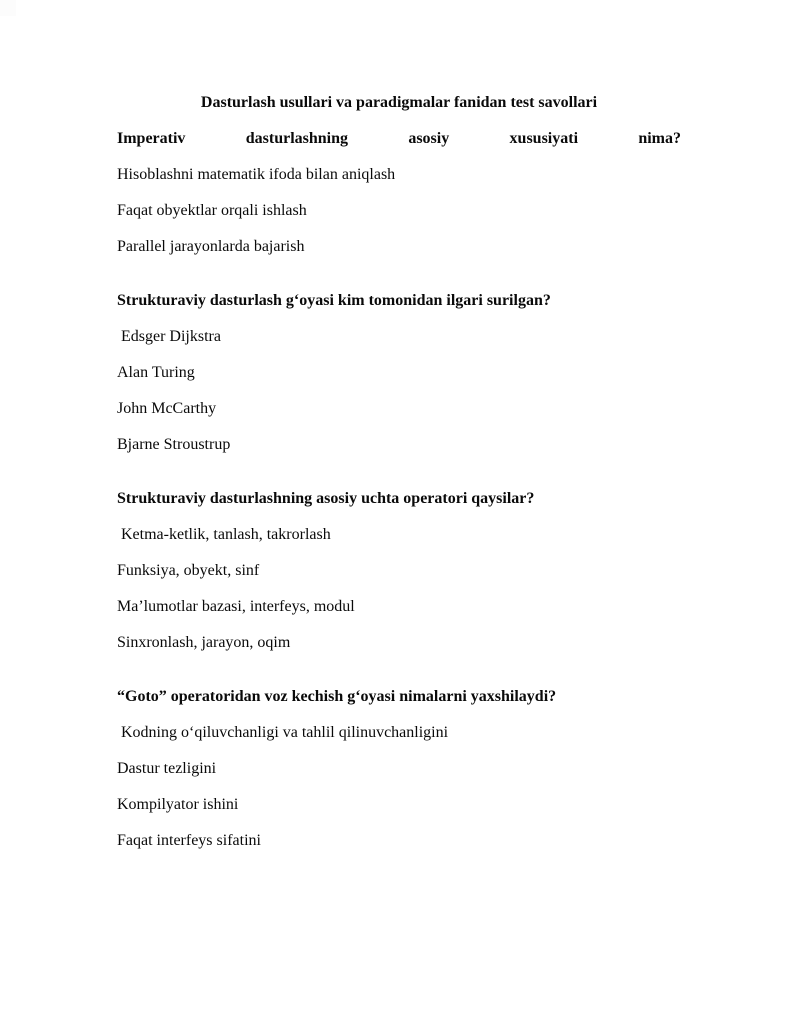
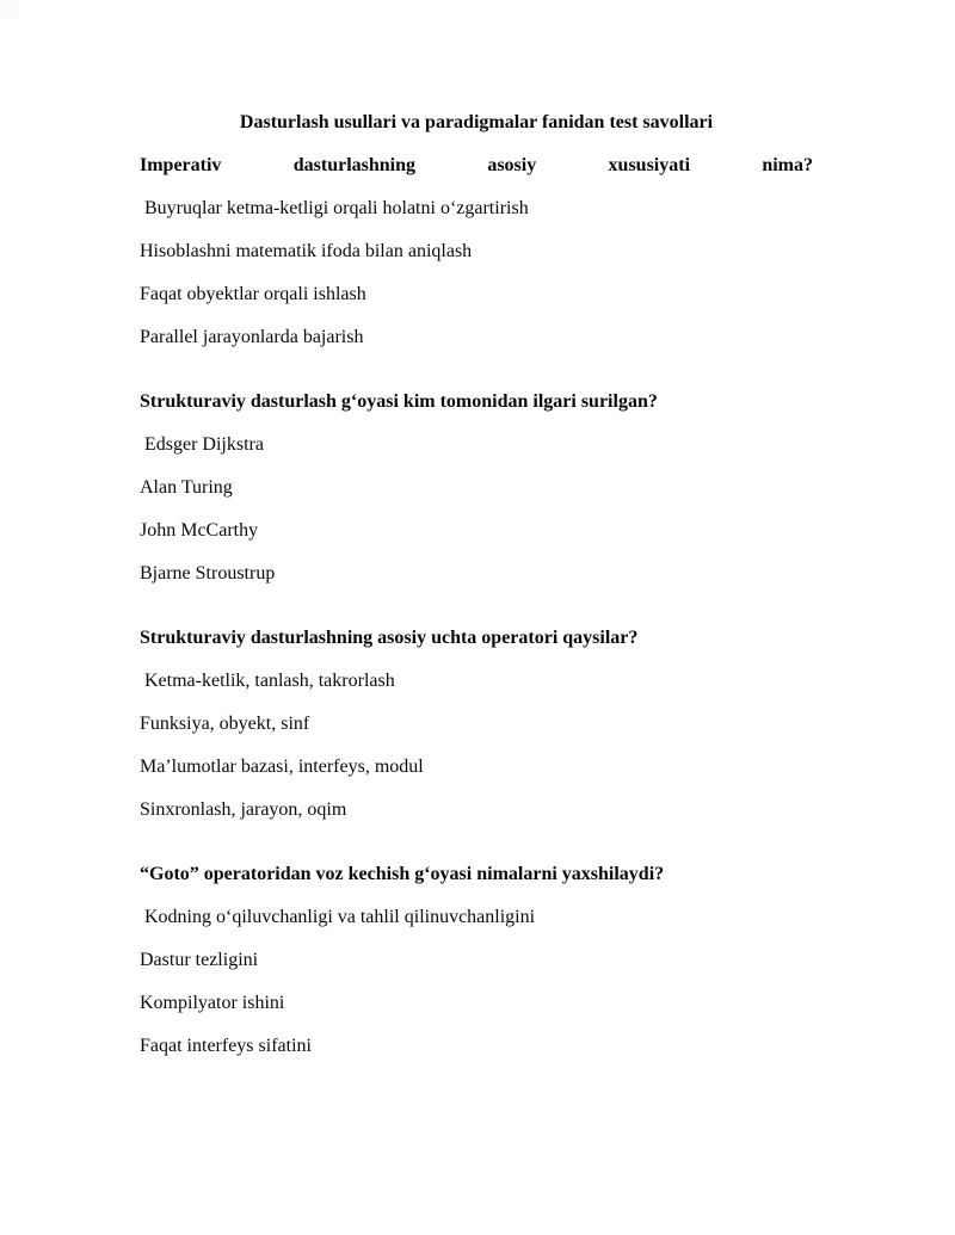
  Dasturlash usullari va paradigmalar fanidan test savollari
  Imperativ dasturlashning asosiy xususiyati nima?
+ Buyruqlar ketma-ketligi orqali holatni o‘zgartirish
  Hisoblashni matematik ifoda bilan aniqlash
  Faqat obyektlar orqali ishlash
  Parallel jarayonlarda bajarish
  Strukturaviy dasturlash g‘oyasi kim tomonidan ilgari surilgan?
  Edsger Dijkstra
  Alan Turing
  John McCarthy
  Bjarne Stroustrup
  Strukturaviy dasturlashning asosiy uchta operatori qaysilar?
  Ketma-ketlik, tanlash, takrorlash
  Funksiya, obyekt, sinf
  Ma’lumotlar bazasi, interfeys, modul
  Sinxronlash, jarayon, oqim
  “Goto” operatoridan voz kechish g‘oyasi nimalarni yaxshilaydi?
  Kodning o‘qiluvchanligi va tahlil qilinuvchanligini
  Dastur tezligini
  Kompilyator ishini
  Faqat interfeys sifatini
